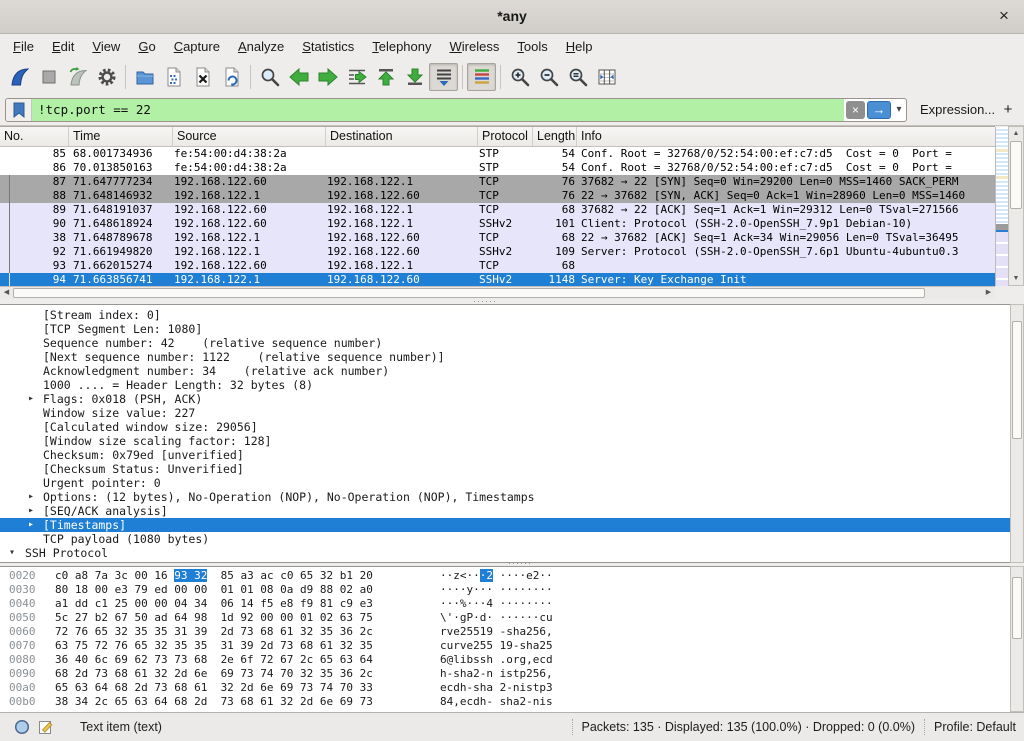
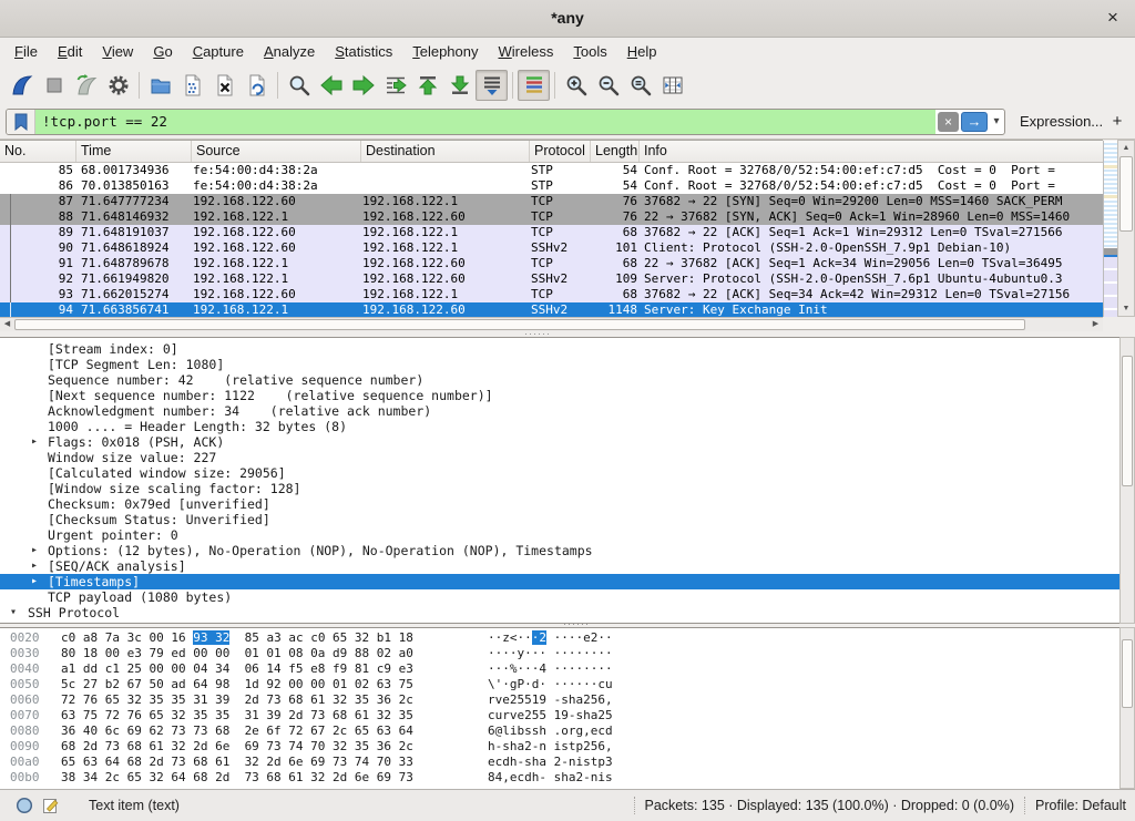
  *any
  ×
  File
  Edit
  View
  Go
  Capture
  Analyze
  Statistics
  Telephony
  Wireless
  Tools
  Help
  !tcp.port == 22
  Expression...
  +
  No.
  Time
  Source
  Destination
  Protocol
  Length
  Info
  85
  68.001734936
  fe:54:00:d4:38:2a
  STP
  54
  Conf. Root = 32768/0/52:54:00:ef:c7:d5 Cost = 0 Port =
  86
  70.013850163
  fe:54:00:d4:38:2a
  STP
  54
  Conf. Root = 32768/0/52:54:00:ef:c7:d5 Cost = 0 Port =
  87
  71.647777234
  192.168.122.60
  192.168.122.1
  TCP
  76
  37682 → 22 [SYN] Seq=0 Win=29200 Len=0 MSS=1460 SACK_PERM
  88
  71.648146932
  192.168.122.1
  192.168.122.60
  TCP
  76
  22 → 37682 [SYN, ACK] Seq=0 Ack=1 Win=28960 Len=0 MSS=1460
  89
  71.648191037
  192.168.122.60
  192.168.122.1
  TCP
  68
  37682 → 22 [ACK] Seq=1 Ack=1 Win=29312 Len=0 TSval=271566
  90
  71.648618924
  192.168.122.60
  192.168.122.1
  SSHv2
  101
  Client: Protocol (SSH-2.0-OpenSSH_7.9p1 Debian-10)
- 38
+ 91
  71.648789678
  192.168.122.1
  192.168.122.60
  TCP
  68
  22 → 37682 [ACK] Seq=1 Ack=34 Win=29056 Len=0 TSval=36495
  92
  71.661949820
  192.168.122.1
  192.168.122.60
  SSHv2
  109
  Server: Protocol (SSH-2.0-OpenSSH_7.6p1 Ubuntu-4ubuntu0.3
  93
  71.662015274
  192.168.122.60
  192.168.122.1
  TCP
  68
+ 37682 → 22 [ACK] Seq=34 Ack=42 Win=29312 Len=0 TSval=27156
  94
  71.663856741
  192.168.122.1
  192.168.122.60
  SSHv2
  1148
  Server: Key Exchange Init
  ······
  [Stream index: 0]
  [TCP Segment Len: 1080]
  Sequence number: 42 (relative sequence number)
  [Next sequence number: 1122 (relative sequence number)]
  Acknowledgment number: 34 (relative ack number)
  1000 .... = Header Length: 32 bytes (8)
  Flags: 0x018 (PSH, ACK)
  Window size value: 227
  [Calculated window size: 29056]
  [Window size scaling factor: 128]
  Checksum: 0x79ed [unverified]
  [Checksum Status: Unverified]
  Urgent pointer: 0
  Options: (12 bytes), No-Operation (NOP), No-Operation (NOP), Timestamps
  [SEQ/ACK analysis]
  [Timestamps]
  TCP payload (1080 bytes)
  SSH Protocol
  ······
  0020
- c0 a8 7a 3c 00 16 93 32 85 a3 ac c0 65 32 b1 20
+ c0 a8 7a 3c 00 16 93 32 85 a3 ac c0 65 32 b1 18
  ··z<···2 ····e2··
  0030
  80 18 00 e3 79 ed 00 00 01 01 08 0a d9 88 02 a0
  ····y··· ········
  0040
  a1 dd c1 25 00 00 04 34 06 14 f5 e8 f9 81 c9 e3
  ···%···4 ········
  0050
  5c 27 b2 67 50 ad 64 98 1d 92 00 00 01 02 63 75
  \'·gP·d· ······cu
  0060
  72 76 65 32 35 35 31 39 2d 73 68 61 32 35 36 2c
  rve25519 -sha256,
  0070
  63 75 72 76 65 32 35 35 31 39 2d 73 68 61 32 35
  curve255 19-sha25
  0080
  36 40 6c 69 62 73 73 68 2e 6f 72 67 2c 65 63 64
  6@libssh .org,ecd
  0090
  68 2d 73 68 61 32 2d 6e 69 73 74 70 32 35 36 2c
  h-sha2-n istp256,
  00a0
  65 63 64 68 2d 73 68 61 32 2d 6e 69 73 74 70 33
  ecdh-sha 2-nistp3
  00b0
- 38 34 2c 65 63 64 68 2d 73 68 61 32 2d 6e 69 73
+ 38 34 2c 65 32 64 68 2d 73 68 61 32 2d 6e 69 73
  84,ecdh- sha2-nis
  Text item (text)
  Packets: 135 · Displayed: 135 (100.0%) · Dropped: 0 (0.0%)
  Profile: Default
